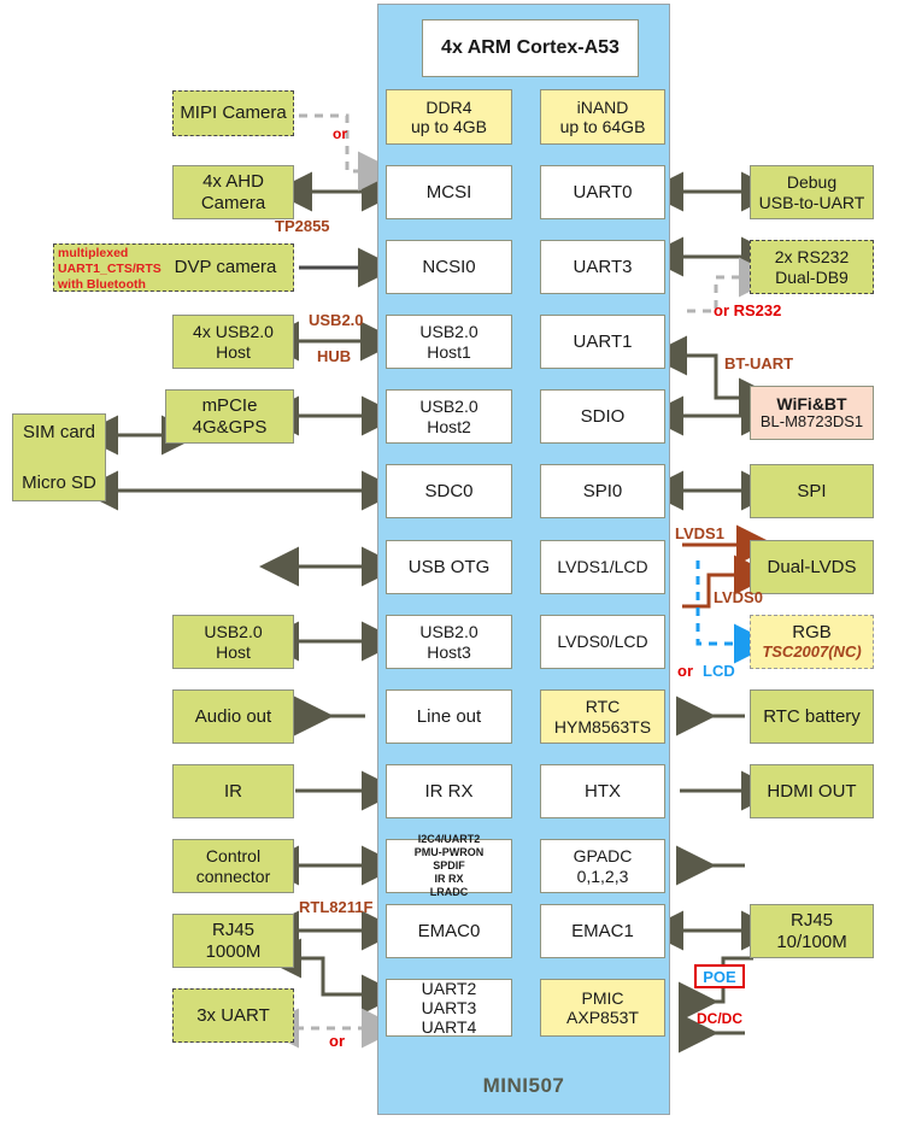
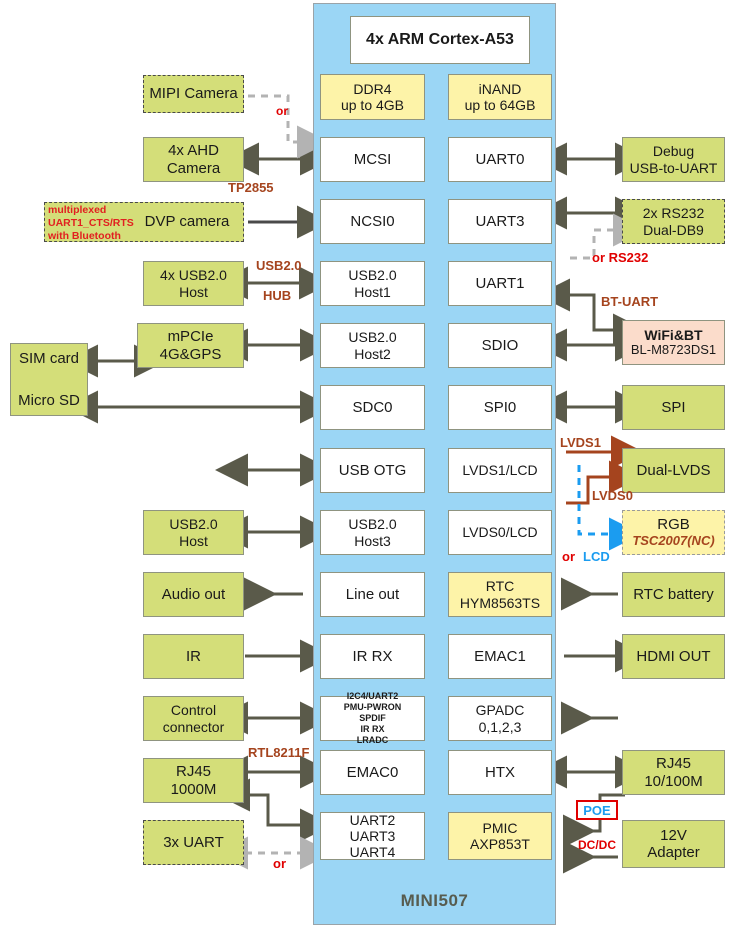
  MINI507
  4x ARM Cortex-A53
  DDR4
  up to 4GB
  MCSI
  NCSI0
  USB2.0
  Host1
  USB2.0
  Host2
  SDC0
  USB OTG
  USB2.0
  Host3
  Line out
  IR RX
  I2C4/UART2
  PMU-PWRON
  SPDIF
  IR RX
  LRADC
  EMAC0
  UART2
  UART3
  UART4
  iNAND
  up to 64GB
  UART0
  UART3
  UART1
  SDIO
  SPI0
  LVDS1/LCD
  LVDS0/LCD
  RTC
  HYM8563TS
- HTX
+ EMAC1
  GPADC
  0,1,2,3
- EMAC1
+ HTX
  PMIC
  AXP853T
  MIPI Camera
  4x AHD
  Camera
  DVP camera
  4x USB2.0
  Host
  mPCIe
  4G&GPS
  SIM card
  Micro SD
  USB2.0
  Host
  Audio out
  IR
  Control
  connector
  RJ45
  1000M
  3x UART
  Debug
  USB-to-UART
  2x RS232
  Dual-DB9
  WiFi&BT
  BL-M8723DS1
  SPI
  Dual-LVDS
  RGB
  TSC2007(NC)
  RTC battery
  HDMI OUT
  RJ45
  10/100M
+ 12V
+ Adapter
  or
  TP2855
  multiplexed
  UART1_CTS/RTS
  with Bluetooth
  USB2.0
  HUB
  or RS232
  BT-UART
  LVDS1
  LVDS0
  or
  LCD
  RTL8211F
  or
  POE
  DC/DC
